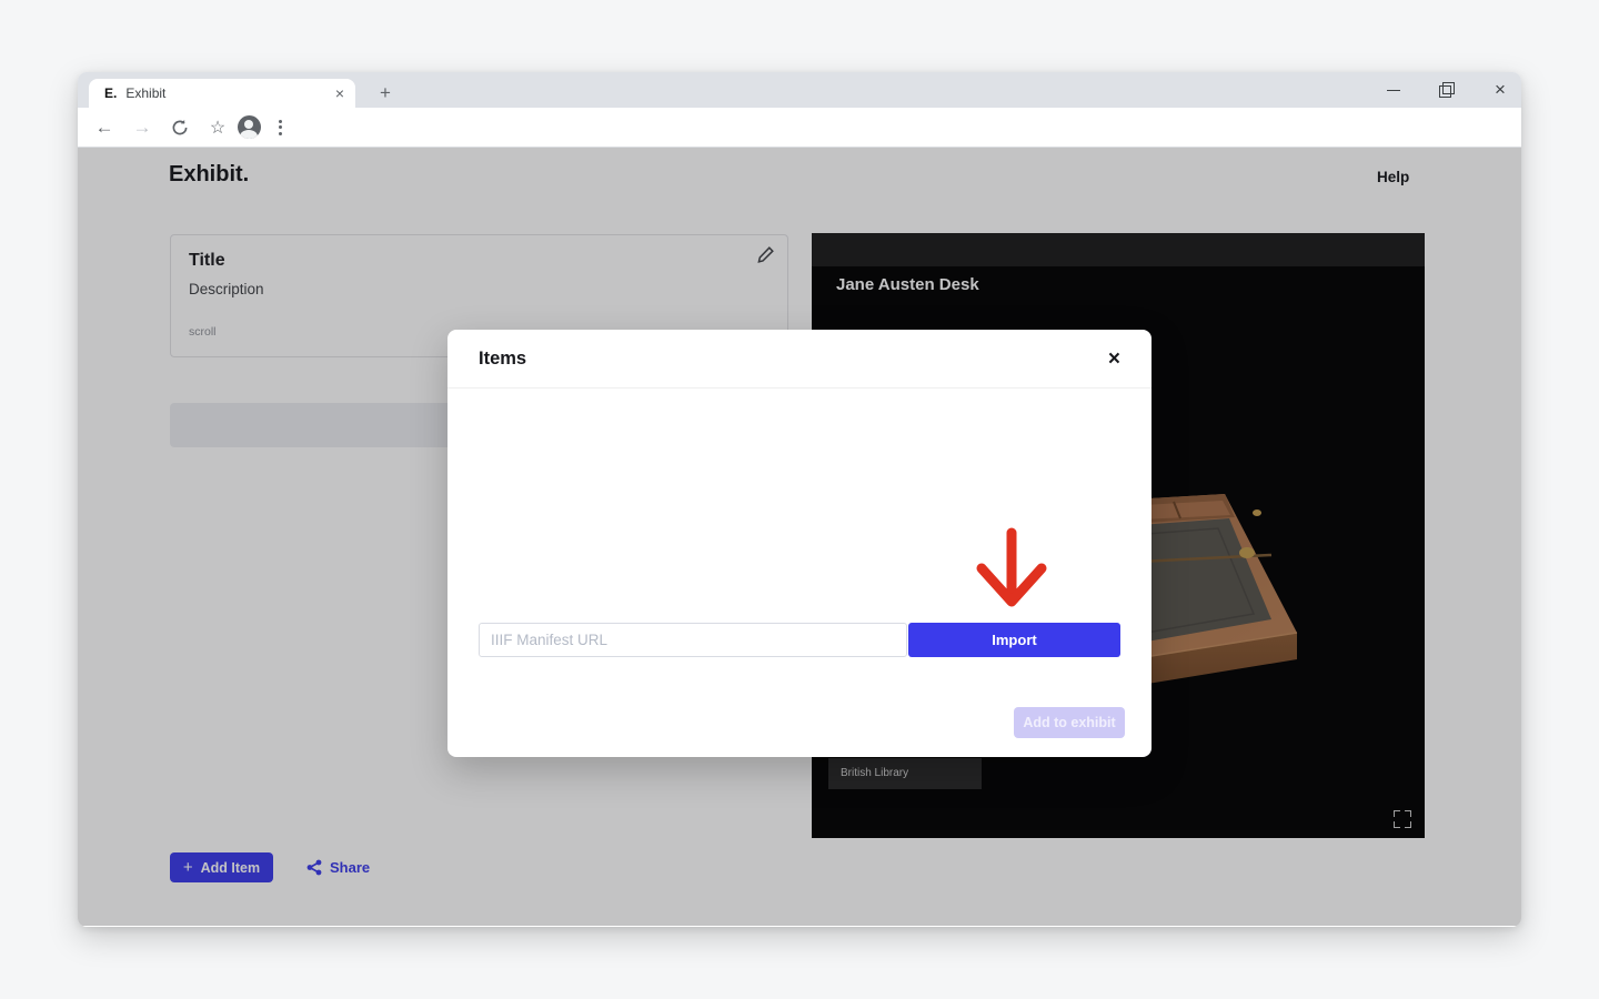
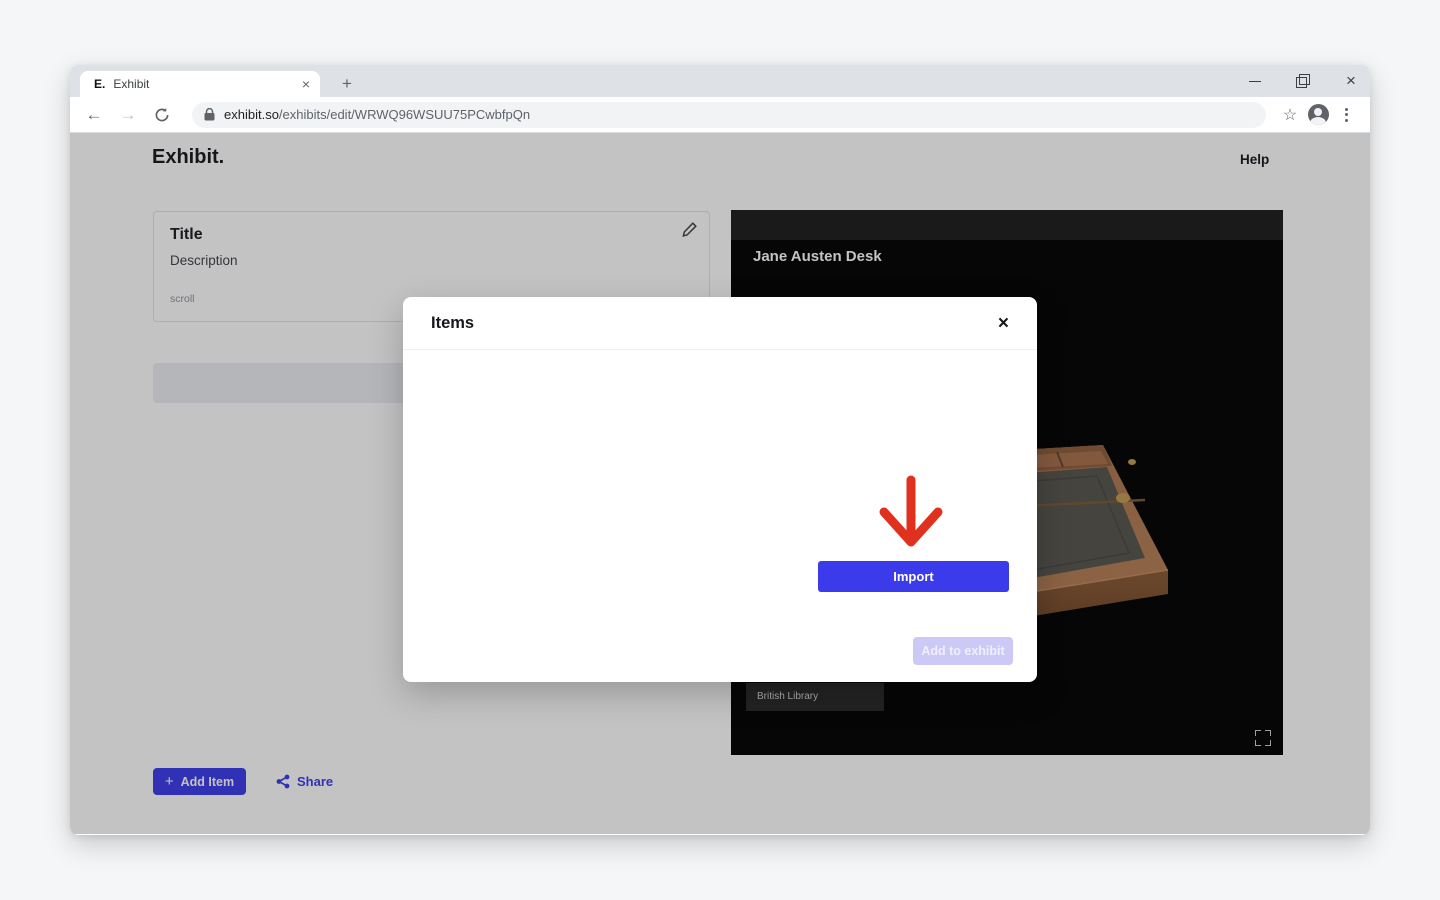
  E.
  Exhibit
  ×
  +
  ×
  ←
  →
+ exhibit.so/exhibits/edit/WRWQ96WSUU75PCwbfpQn
  ☆
  Exhibit.
  Help
  Title
  Description
  scroll
  Jane Austen Desk
  British Library
  +
  Add Item
  Share
  Items
  ×
- IIIF Manifest URL
  Import
  Add to exhibit
